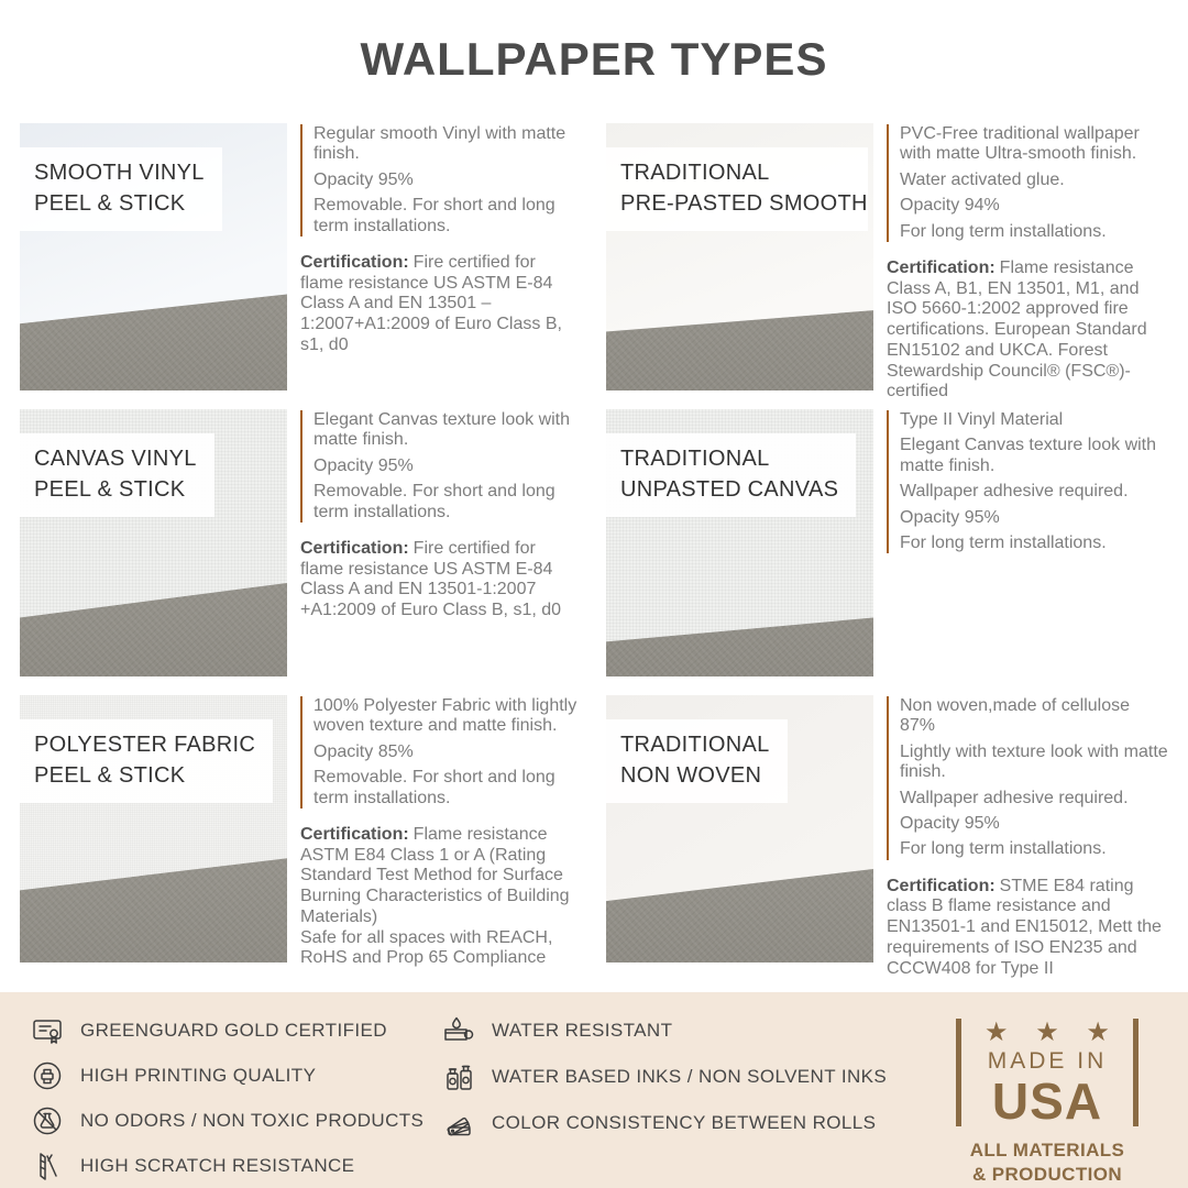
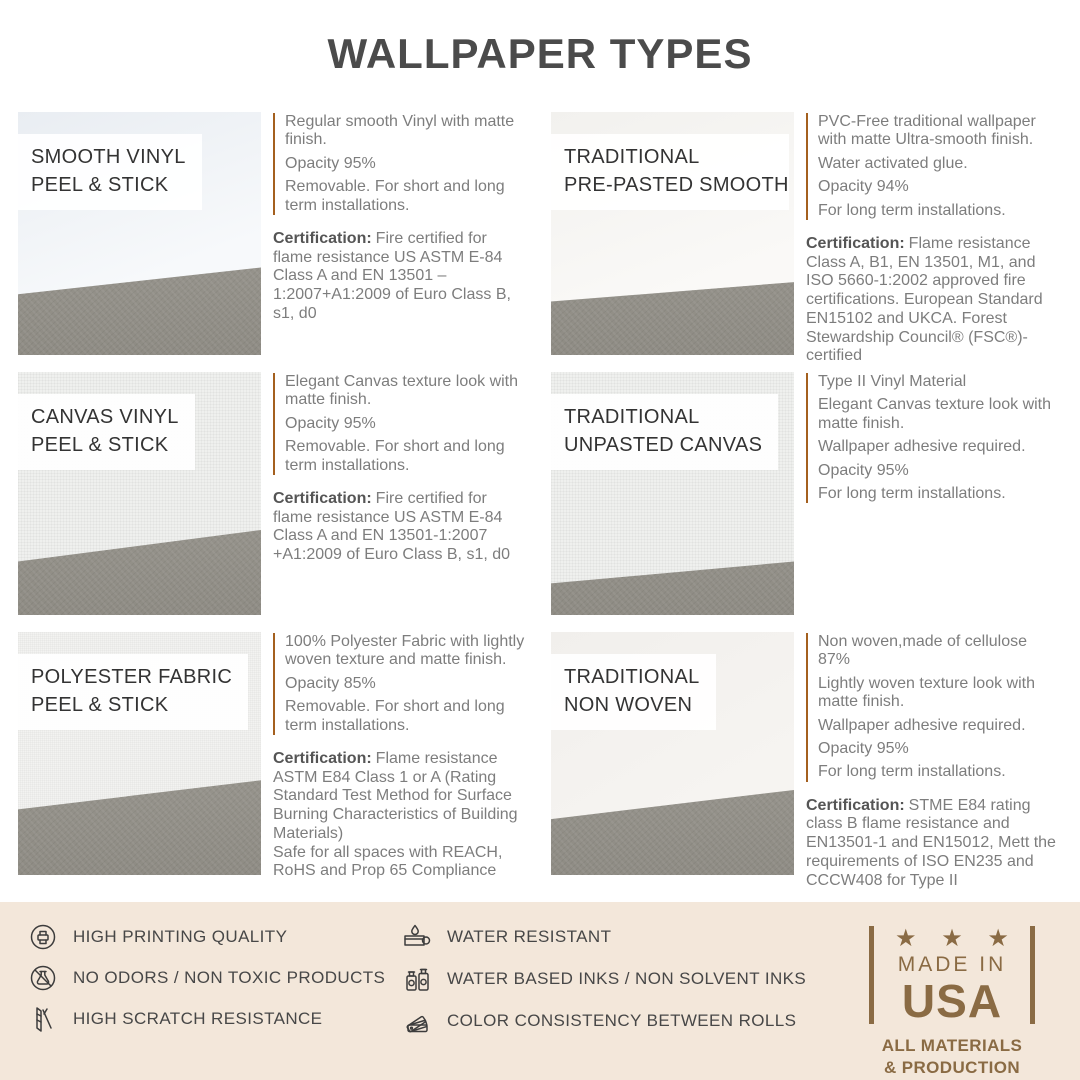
  WALLPAPER TYPES
  SMOOTH VINYL
  PEEL & STICK
  Regular smooth Vinyl with matte finish.
  Opacity 95%
  Removable. For short and long term installations.
  Certification: Fire certified for flame resistance US ASTM E-84 Class A and EN 13501 –1:2007+A1:2009 of Euro Class B, s1, d0
  TRADITIONAL
  PRE-PASTED SMOOTH
  PVC-Free traditional wallpaper with matte Ultra-smooth finish.
  Water activated glue.
  Opacity 94%
  For long term installations.
  Certification: Flame resistance Class A, B1, EN 13501, M1, and ISO 5660-1:2002 approved fire certifications. European Standard EN15102 and UKCA. Forest Stewardship Council® (FSC®)-certified
  CANVAS VINYL
  PEEL & STICK
  Elegant Canvas texture look with matte finish.
  Opacity 95%
  Removable. For short and long term installations.
  Certification: Fire certified for flame resistance US ASTM E-84 Class A and EN 13501-1:2007 +A1:2009 of Euro Class B, s1, d0
  TRADITIONAL
  UNPASTED CANVAS
  Type II Vinyl Material
  Elegant Canvas texture look with matte finish.
  Wallpaper adhesive required.
  Opacity 95%
  For long term installations.
  POLYESTER FABRIC
  PEEL & STICK
  100% Polyester Fabric with lightly woven texture and matte finish.
  Opacity 85%
  Removable. For short and long term installations.
  Certification: Flame resistance ASTM E84 Class 1 or A (Rating Standard Test Method for Surface Burning Characteristics of Building Materials)
  Safe for all spaces with REACH, RoHS and Prop 65 Compliance
  TRADITIONAL
  NON WOVEN
  Non woven,made of cellulose 87%
- Lightly with texture look with matte finish.
+ Lightly woven texture look with matte finish.
  Wallpaper adhesive required.
  Opacity 95%
  For long term installations.
  Certification: STME E84 rating class B flame resistance and EN13501-1 and EN15012, Mett the requirements of ISO EN235 and CCCW408 for Type II
- GREENGUARD GOLD CERTIFIED
  HIGH PRINTING QUALITY
  NO ODORS / NON TOXIC PRODUCTS
  HIGH SCRATCH RESISTANCE
  WATER RESISTANT
  WATER BASED INKS / NON SOLVENT INKS
  COLOR CONSISTENCY BETWEEN ROLLS
  ★ ★ ★
  MADE IN
  USA
  ALL MATERIALS
  & PRODUCTION
